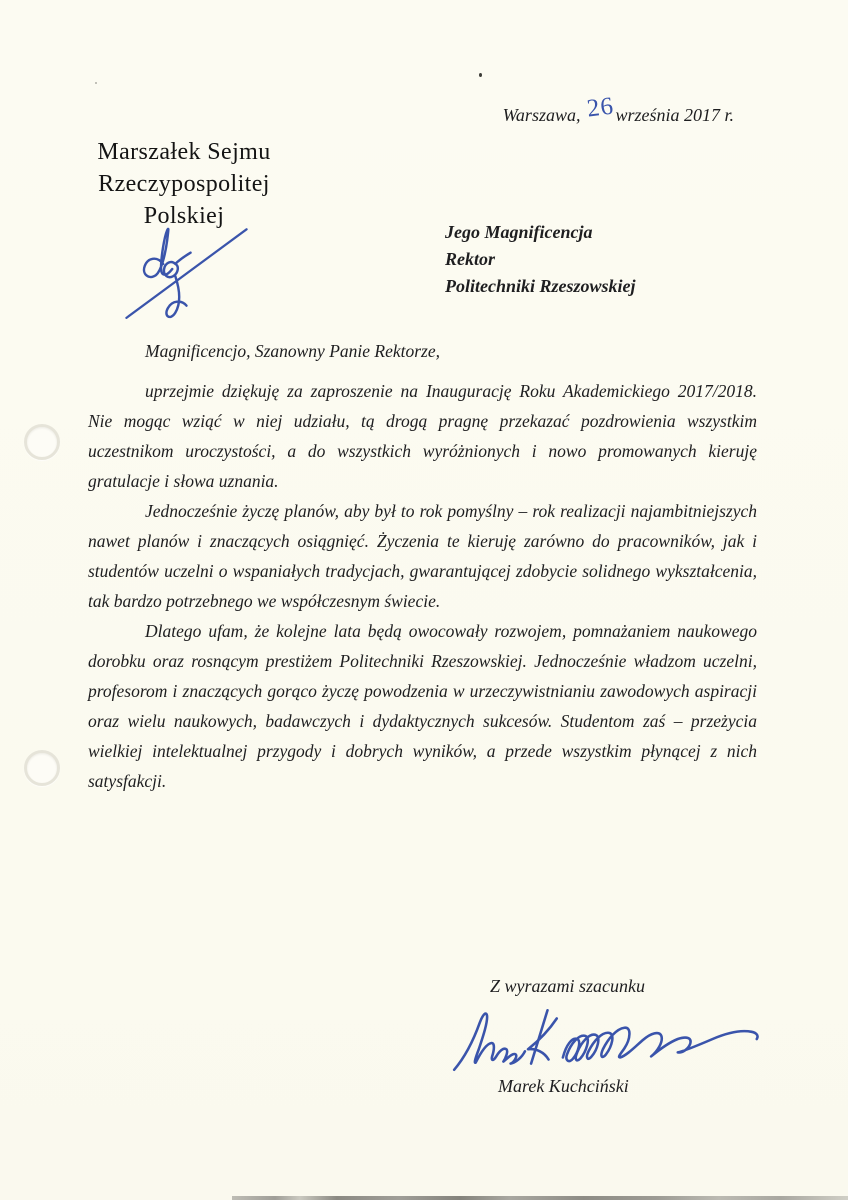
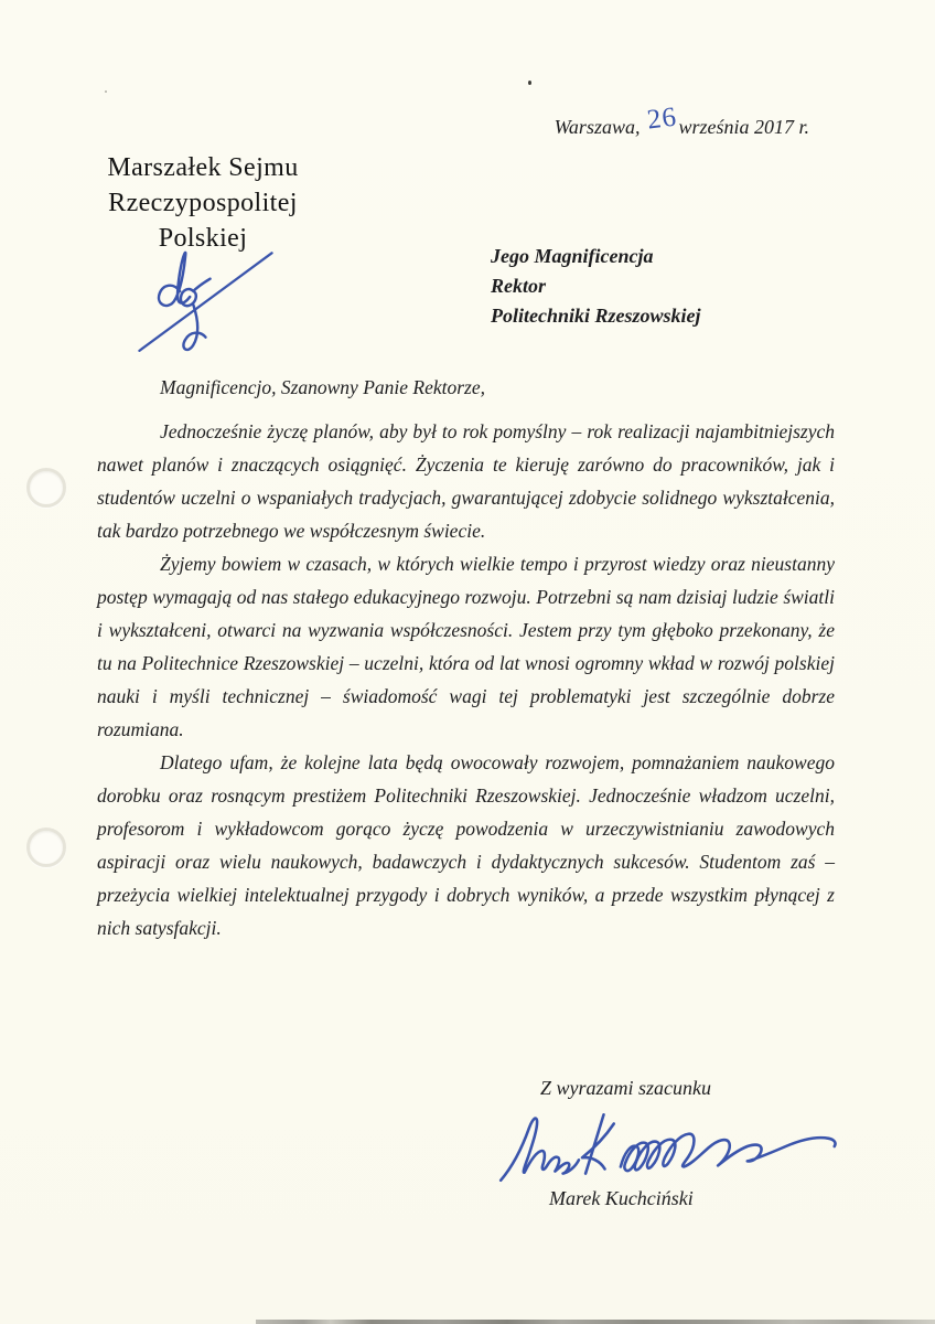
  Warszawa,
  września 2017 r.
  Marszałek Sejmu
  Rzeczypospolitej Polskiej
  Jego Magnificencja
  Rektor
  Politechniki Rzeszowskiej
  Magnificencjo, Szanowny Panie Rektorze,
- uprzejmie dziękuję za zaproszenie na Inaugurację Roku Akademickiego 2017/2018. Nie mogąc wziąć w niej udziału, tą drogą pragnę przekazać pozdrowienia wszystkim uczestnikom uroczystości, a do wszystkich wyróżnionych i nowo promowanych kieruję gratulacje i słowa uznania.
  Jednocześnie życzę planów, aby był to rok pomyślny – rok realizacji najambitniejszych nawet planów i znaczących osiągnięć. Życzenia te kieruję zarówno do pracowników, jak i studentów uczelni o wspaniałych tradycjach, gwarantującej zdobycie solidnego wykształcenia, tak bardzo potrzebnego we współczesnym świecie.
+ Żyjemy bowiem w czasach, w których wielkie tempo i przyrost wiedzy oraz nieustanny postęp wymagają od nas stałego edukacyjnego rozwoju. Potrzebni są nam dzisiaj ludzie światli i wykształceni, otwarci na wyzwania współczesności. Jestem przy tym głęboko przekonany, że tu na Politechnice Rzeszowskiej – uczelni, która od lat wnosi ogromny wkład w rozwój polskiej nauki i myśli technicznej – świadomość wagi tej problematyki jest szczególnie dobrze rozumiana.
- Dlatego ufam, że kolejne lata będą owocowały rozwojem, pomnażaniem naukowego dorobku oraz rosnącym prestiżem Politechniki Rzeszowskiej. Jednocześnie władzom uczelni, profesorom i znaczących gorąco życzę powodzenia w urzeczywistnianiu zawodowych aspiracji oraz wielu naukowych, badawczych i dydaktycznych sukcesów. Studentom zaś – przeżycia wielkiej intelektualnej przygody i dobrych wyników, a przede wszystkim płynącej z nich satysfakcji.
+ Dlatego ufam, że kolejne lata będą owocowały rozwojem, pomnażaniem naukowego dorobku oraz rosnącym prestiżem Politechniki Rzeszowskiej. Jednocześnie władzom uczelni, profesorom i wykładowcom gorąco życzę powodzenia w urzeczywistnianiu zawodowych aspiracji oraz wielu naukowych, badawczych i dydaktycznych sukcesów. Studentom zaś – przeżycia wielkiej intelektualnej przygody i dobrych wyników, a przede wszystkim płynącej z nich satysfakcji.
  Z wyrazami szacunku
  Marek Kuchciński
